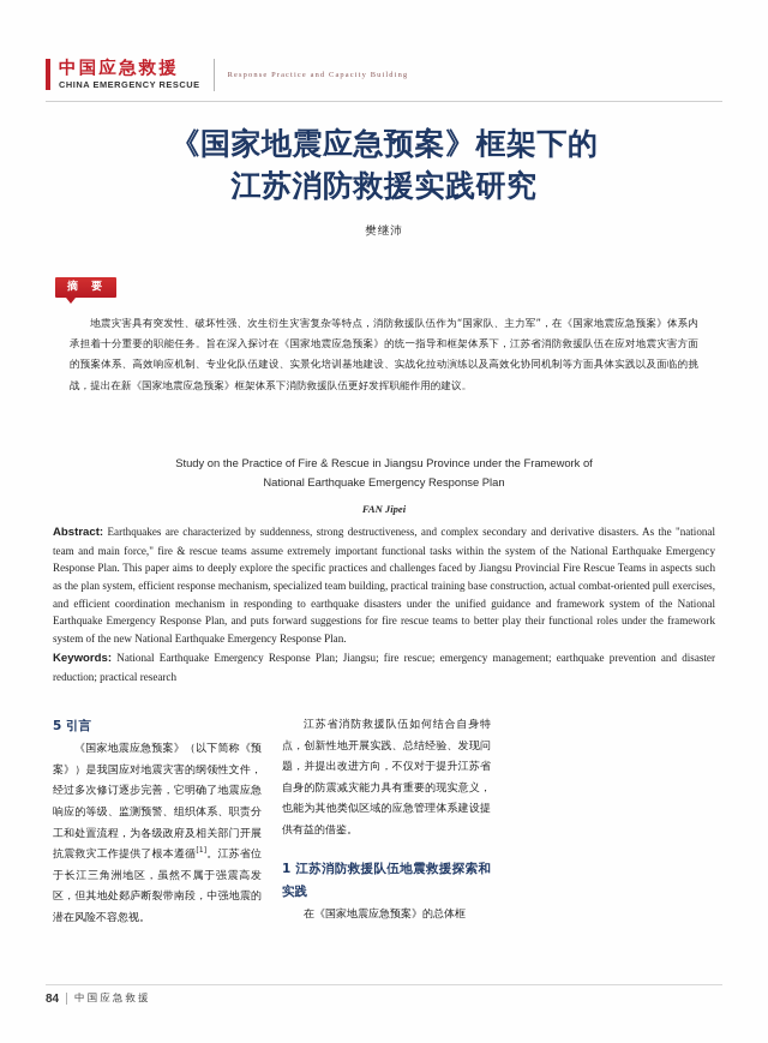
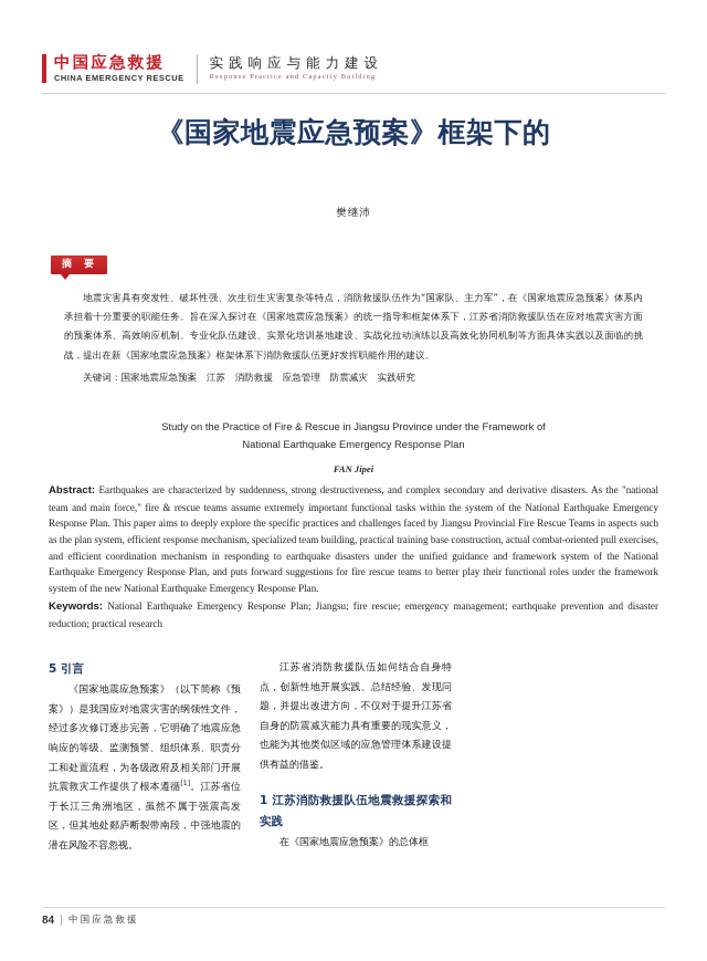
  中国应急救援
  CHINA EMERGENCY RESCUE
+ 实践响应与能力建设
  《国家地震应急预案》框架下的
- 江苏消防救援实践研究
  樊继沛
  摘 要
  地震灾害具有突发性、破坏性强、次生衍生灾害复杂等特点，消防救援队伍作为“国家队、主力军”，在《国家地震应急预案》体系内承担着十分重要的职能任务。旨在深入探讨在《国家地震应急预案》的统一指导和框架体系下，江苏省消防救援队伍在应对地震灾害方面的预案体系、高效响应机制、专业化队伍建设、实景化培训基地建设、实战化拉动演练以及高效化协同机制等方面具体实践以及面临的挑战，提出在新《国家地震应急预案》框架体系下消防救援队伍更好发挥职能作用的建议。
+ 关键词：国家地震应急预案 江苏 消防救援 应急管理 防震减灾 实践研究
  Study on the Practice of Fire & Rescue in Jiangsu Province under the Framework of
  National Earthquake Emergency Response Plan
  FAN Jipei
  Abstract: Earthquakes are characterized by suddenness, strong destructiveness, and complex secondary and derivative disasters. As the "national team and main force," fire & rescue teams assume extremely important functional tasks within the system of the National Earthquake Emergency Response Plan. This paper aims to deeply explore the specific practices and challenges faced by Jiangsu Provincial Fire Rescue Teams in aspects such as the plan system, efficient response mechanism, specialized team building, practical training base construction, actual combat-oriented pull exercises, and efficient coordination mechanism in responding to earthquake disasters under the unified guidance and framework system of the National Earthquake Emergency Response Plan, and puts forward suggestions for fire rescue teams to better play their functional roles under the framework system of the new National Earthquake Emergency Response Plan.
  Keywords: National Earthquake Emergency Response Plan; Jiangsu; fire rescue; emergency management; earthquake prevention and disaster reduction; practical research
  5 引言
  《国家地震应急预案》（以下简称《预案》）是我国应对地震灾害的纲领性文件，经过多次修订逐步完善，它明确了地震应急响应的等级、监测预警、组织体系、职责分工和处置流程，为各级政府及相关部门开展抗震救灾工作提供了根本遵循 。江苏省位于长江三角洲地区，虽然不属于强震高发区，但其地处郯庐断裂带南段，中强地震的潜在风险不容忽视。
  江苏省消防救援队伍如何结合自身特点，创新性地开展实践、总结经验、发现问题，并提出改进方向，不仅对于提升江苏省自身的防震减灾能力具有重要的现实意义，也能为其他类似区域的应急管理体系建设提供有益的借鉴。
  1 江苏消防救援队伍地震救援探索和实践
  在《国家地震应急预案》的总体框
  84
  中国应急救援
